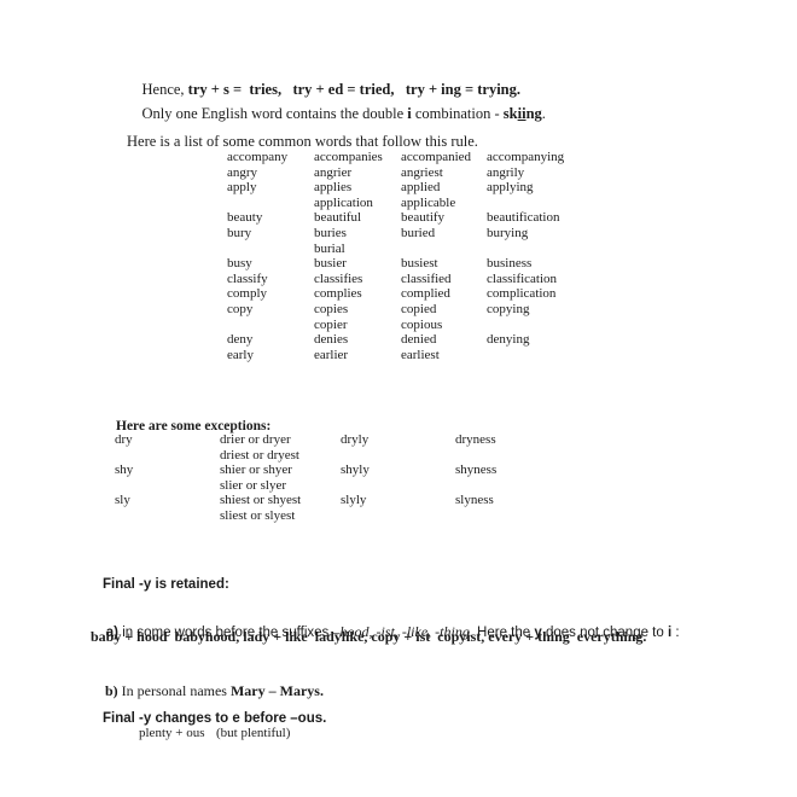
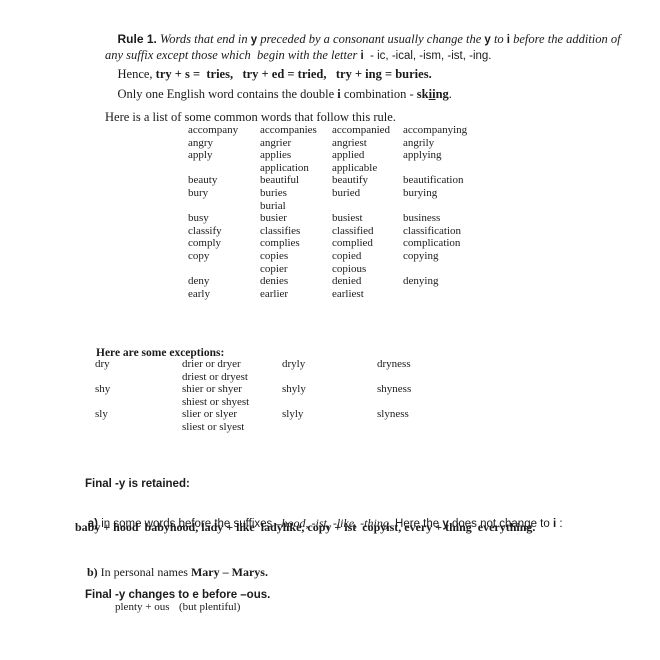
+ Rule 1. Words that end in y preceded by a consonant usually change the y to i before the addition of any suffix except those which begin with the letter i - ic, -ical, -ism, -ist, -ing.
- Hence, try + s = tries, try + ed = tried, try + ing = trying.
+ Hence, try + s = tries, try + ed = tried, try + ing = buries.
  Only one English word contains the double i combination - skiing.
  Here is a list of some common words that follow this rule.
  accompany
  accompanies
  accompanied
  accompanying
  angry
  angrier
  angriest
  angrily
  apply
  applies
  applied
  applying
  application
  applicable
  beauty
  beautiful
  beautify
  beautification
  bury
  buries
  buried
  burying
  burial
  busy
  busier
  busiest
  business
  classify
  classifies
  classified
  classification
  comply
  complies
  complied
  complication
  copy
  copies
  copied
  copying
  copier
  copious
  deny
  denies
  denied
  denying
  early
  earlier
  earliest
  Here are some exceptions:
  dry
  drier or dryer
  dryly
  dryness
  driest or dryest
  shy
  shier or shyer
  shyly
  shyness
- slier or slyer
+ shiest or shyest
  sly
- shiest or shyest
+ slier or slyer
  slyly
  slyness
  sliest or slyest
  Final -y is retained:
  a) in some words before the suffixes –hood, -ist, -like, -thing. Here the y does not change to i :
  baby + hood babyhood, lady + like ladylike, copy + ist copyist, every + thing everything.
  b) In personal names Mary – Marys.
  Final -y changes to e before –ous.
  plenty + ous
  (but plentiful)
